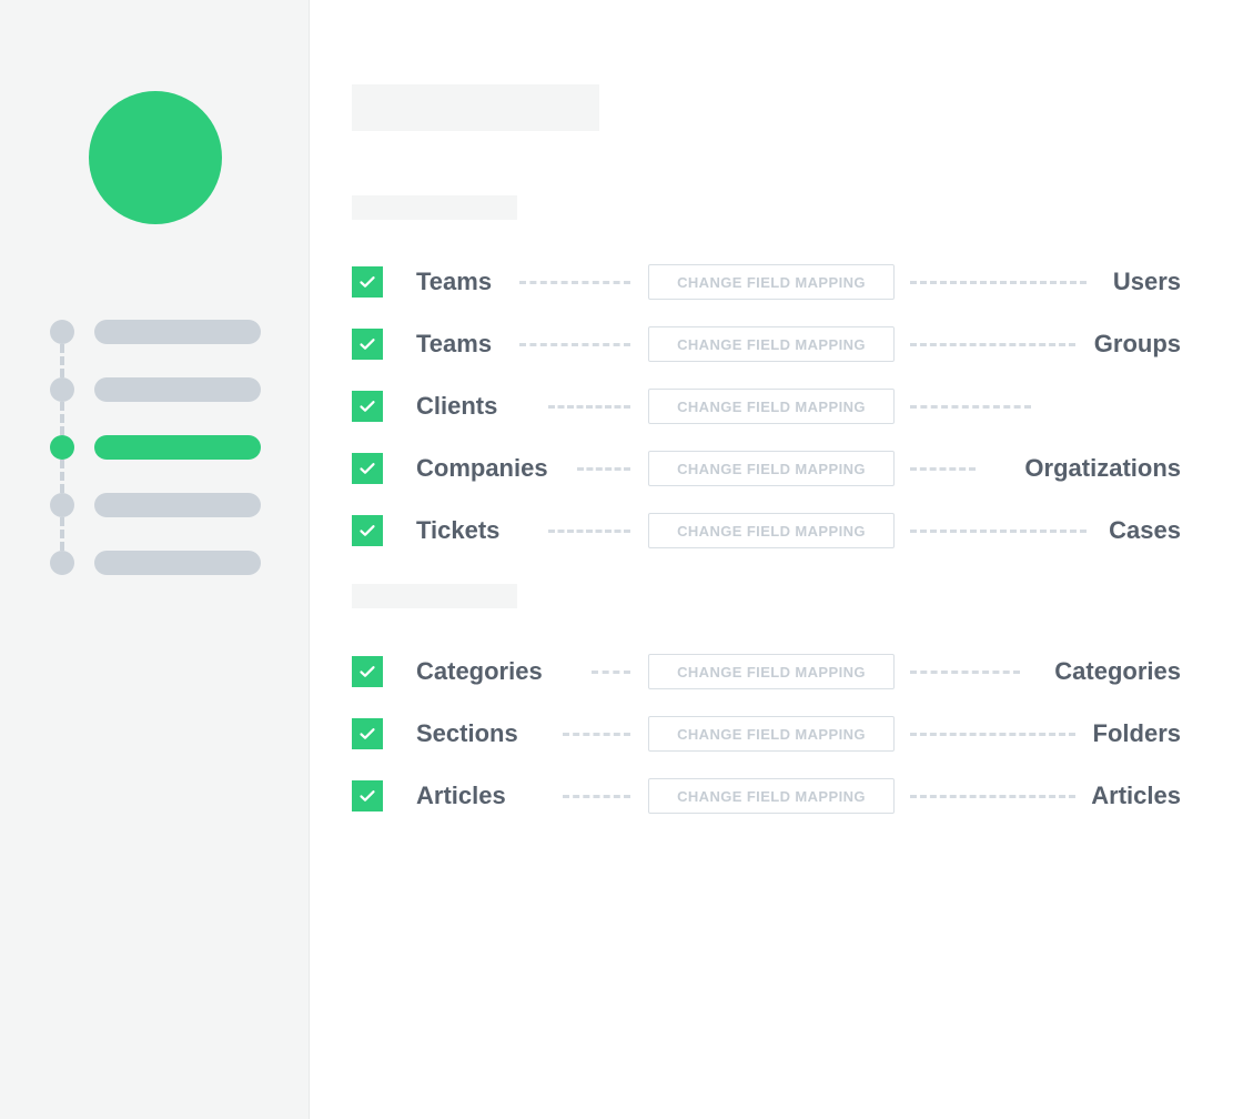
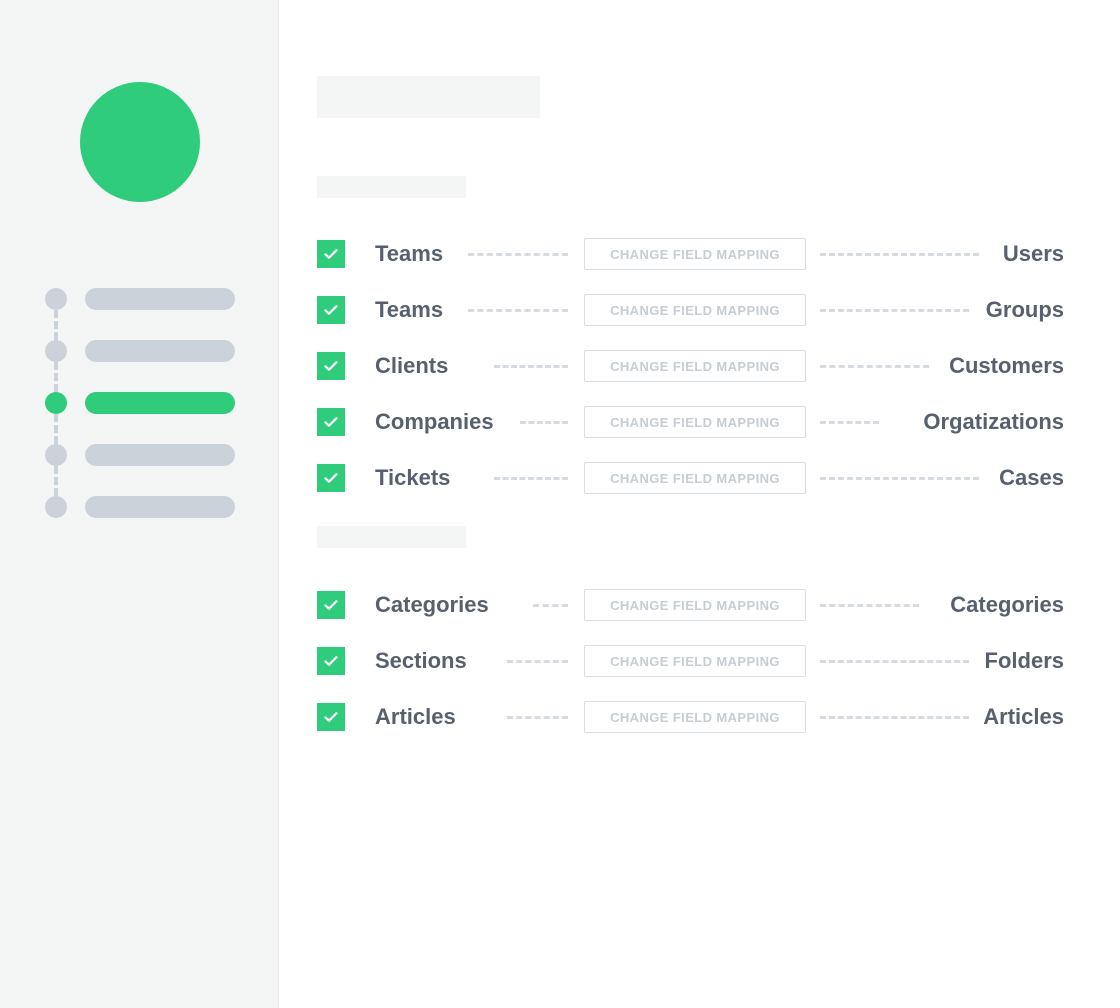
  Teams
  CHANGE FIELD MAPPING
  Users
  Teams
  CHANGE FIELD MAPPING
  Groups
  Clients
  CHANGE FIELD MAPPING
+ Customers
  Companies
  CHANGE FIELD MAPPING
  Orgatizations
  Tickets
  CHANGE FIELD MAPPING
  Cases
  Categories
  CHANGE FIELD MAPPING
  Categories
  Sections
  CHANGE FIELD MAPPING
  Folders
  Articles
  CHANGE FIELD MAPPING
  Articles
